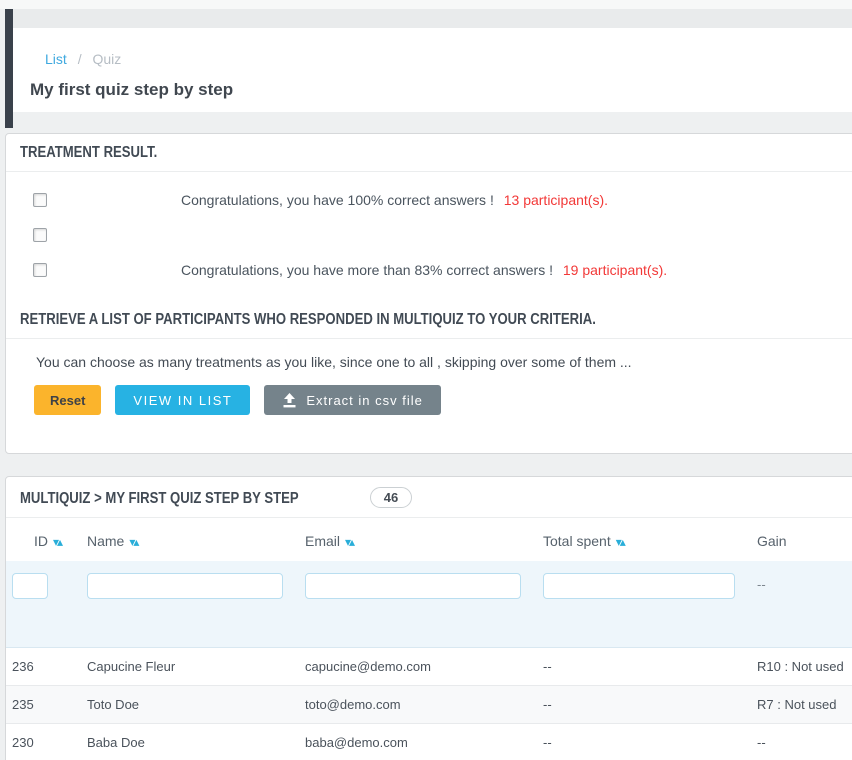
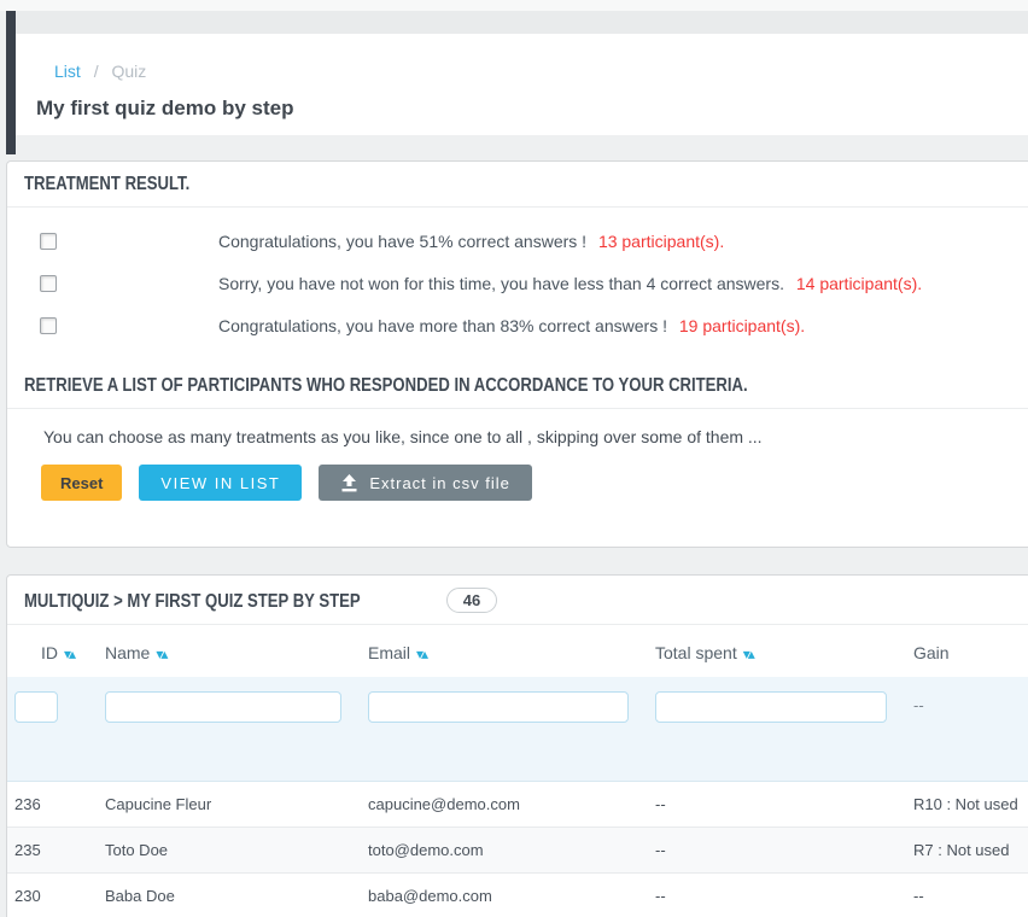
  List / Quiz
- My first quiz step by step
+ My first quiz demo by step
  TREATMENT RESULT.
- Congratulations, you have 100% correct answers ! 13 participant(s).
+ Congratulations, you have 51% correct answers ! 13 participant(s).
+ Sorry, you have not won for this time, you have less than 4 correct answers. 14 participant(s).
  Congratulations, you have more than 83% correct answers ! 19 participant(s).
- RETRIEVE A LIST OF PARTICIPANTS WHO RESPONDED IN MULTIQUIZ TO YOUR CRITERIA.
+ RETRIEVE A LIST OF PARTICIPANTS WHO RESPONDED IN ACCORDANCE TO YOUR CRITERIA.
  You can choose as many treatments as you like, since one to all , skipping over some of them ...
  Reset
  VIEW IN LIST
  Extract in csv file
  MULTIQUIZ > MY FIRST QUIZ STEP BY STEP 46
  ID ▾▴	Name ▾▴	Email ▾▴	Total spent ▾▴	Gain
  				--
  236	Capucine Fleur	capucine@demo.com	--	R10 : Not used
  235	Toto Doe	toto@demo.com	--	R7 : Not used
  230	Baba Doe	baba@demo.com	--	--
